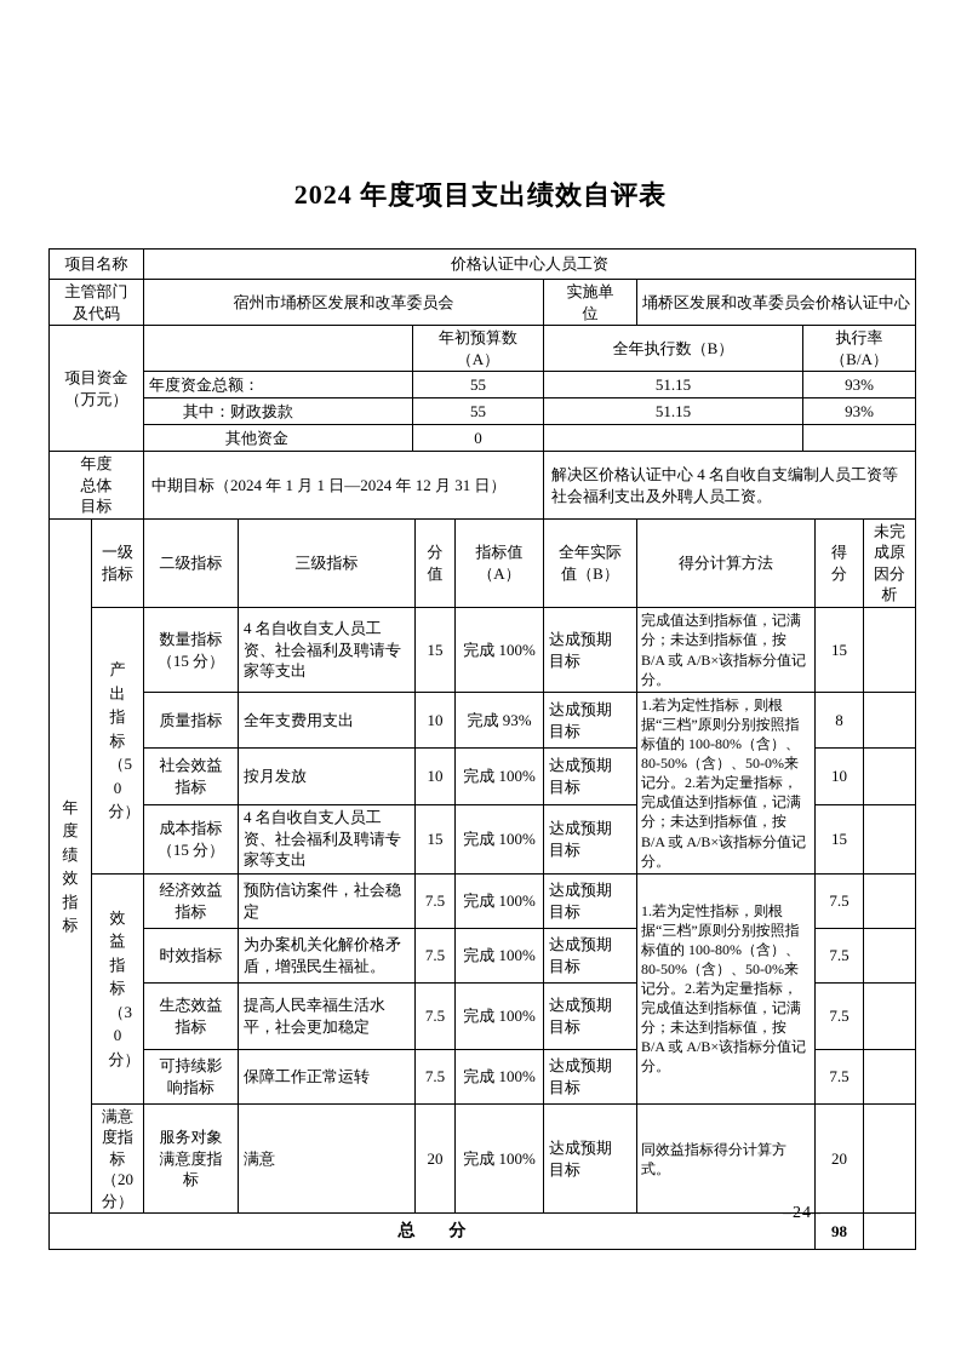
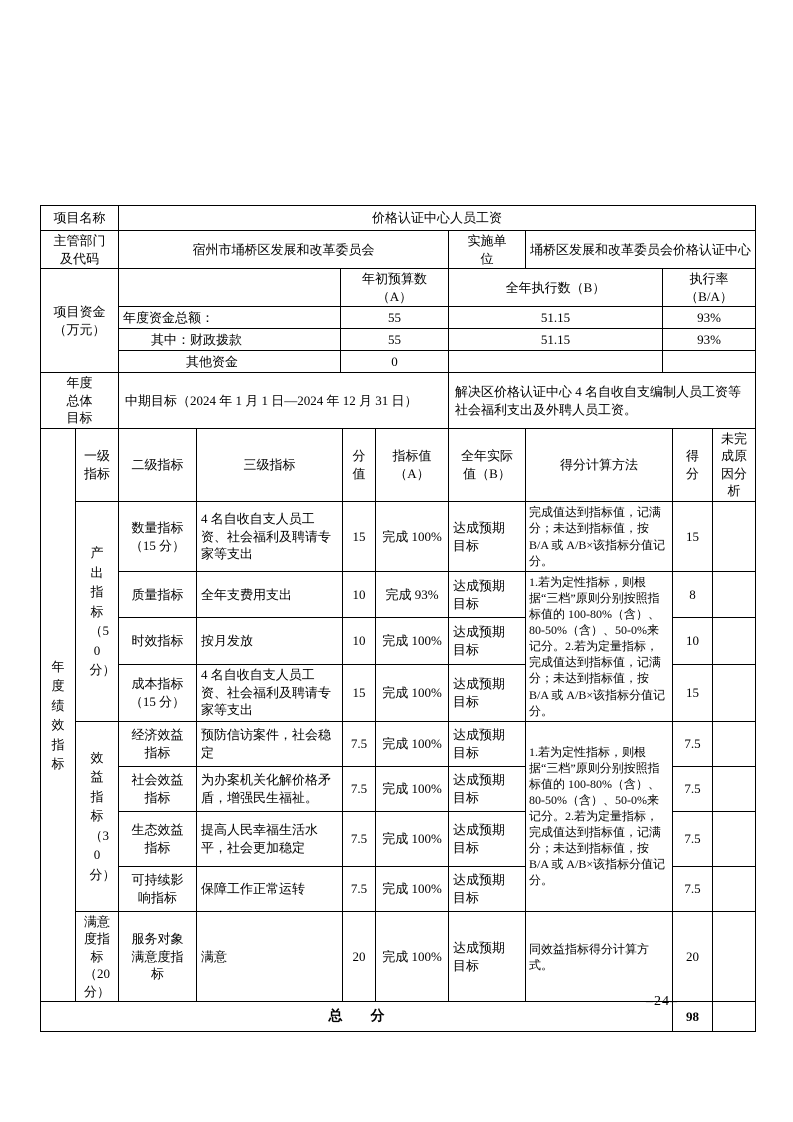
- 2024 年度项目支出绩效自评表
  项目名称	价格认证中心人员工资
  主管部门及代码	宿州市埇桥区发展和改革委员会	实施单位	埇桥区发展和改革委员会价格认证中心
  项目资金（万元）		年初预算数（A）	全年执行数（B）	执行率（B/A）
  年度资金总额：	55	51.15	93%
  其中：财政拨款	55	51.15	93%
  其他资金	0
  年度总体目标	中期目标（2024 年 1 月 1 日—2024 年 12 月 31 日）	解决区价格认证中心 4 名自收自支编制人员工资等社会福利支出及外聘人员工资。
  年度绩效指标	一级指标	二级指标	三级指标	分值	指标值（A）	全年实际值（B）	得分计算方法	得分	未完成原因分析
  产出指标（50分）	数量指标（15 分）	4 名自收自支人员工资、社会福利及聘请专家等支出	15	完成 100%	达成预期目标	完成值达到指标值，记满分；未达到指标值，按 B/A 或 A/B×该指标分值记分。	15
  质量指标	全年支费用支出	10	完成 93%	达成预期目标	1.若为定性指标，则根据“三档”原则分别按照指标值的 100-80%（含）、80-50%（含）、50-0%来记分。2.若为定量指标，完成值达到指标值，记满分；未达到指标值，按 B/A 或 A/B×该指标分值记分。	8
- 社会效益指标	按月发放	10	完成 100%	达成预期目标	10
+ 时效指标	按月发放	10	完成 100%	达成预期目标	10
  成本指标（15 分）	4 名自收自支人员工资、社会福利及聘请专家等支出	15	完成 100%	达成预期目标	15
  效益指标（30分）	经济效益指标	预防信访案件，社会稳定	7.5	完成 100%	达成预期目标	1.若为定性指标，则根据“三档”原则分别按照指标值的 100-80%（含）、80-50%（含）、50-0%来记分。2.若为定量指标，完成值达到指标值，记满分；未达到指标值，按 B/A 或 A/B×该指标分值记分。	7.5
- 时效指标	为办案机关化解价格矛盾，增强民生福祉。	7.5	完成 100%	达成预期目标	7.5
+ 社会效益指标	为办案机关化解价格矛盾，增强民生福祉。	7.5	完成 100%	达成预期目标	7.5
  生态效益指标	提高人民幸福生活水平，社会更加稳定	7.5	完成 100%	达成预期目标	7.5
  可持续影响指标	保障工作正常运转	7.5	完成 100%	达成预期目标	7.5
  满意度指标（20分）	服务对象满意度指标	满意	20	完成 100%	达成预期目标	同效益指标得分计算方式。	20
  总 分	98
  –24–
